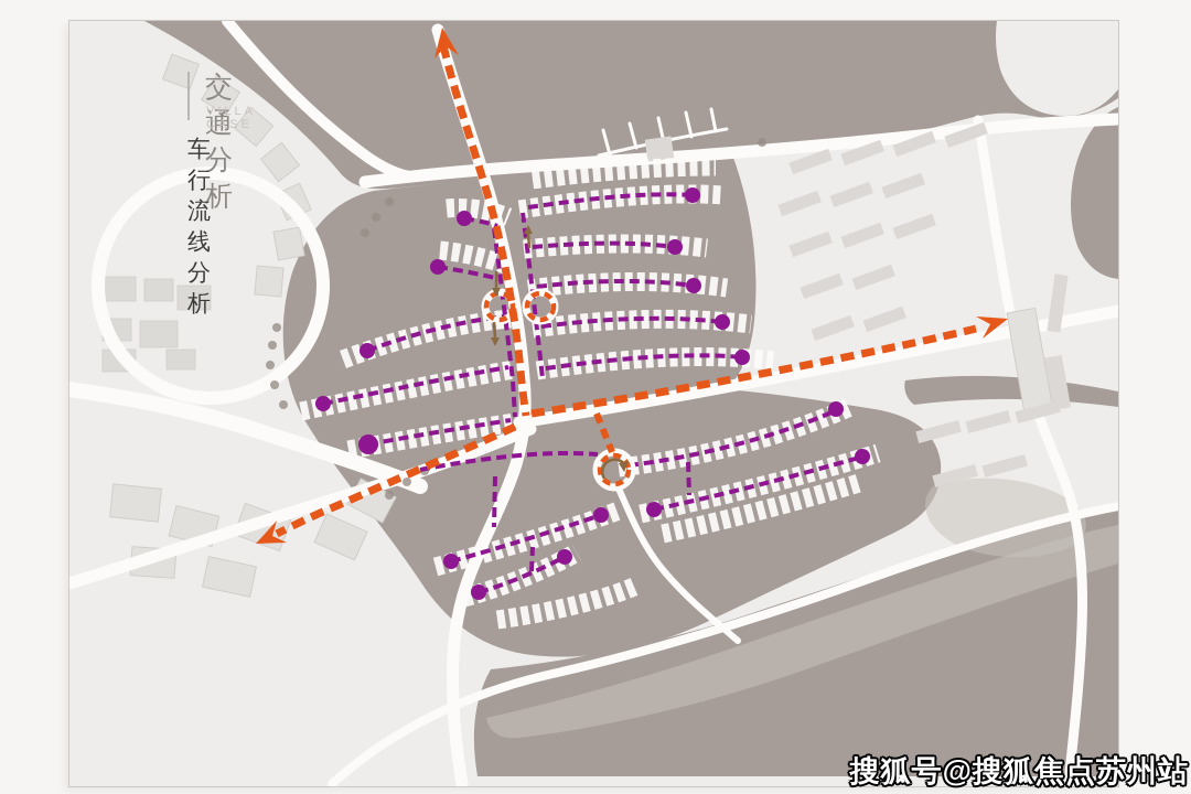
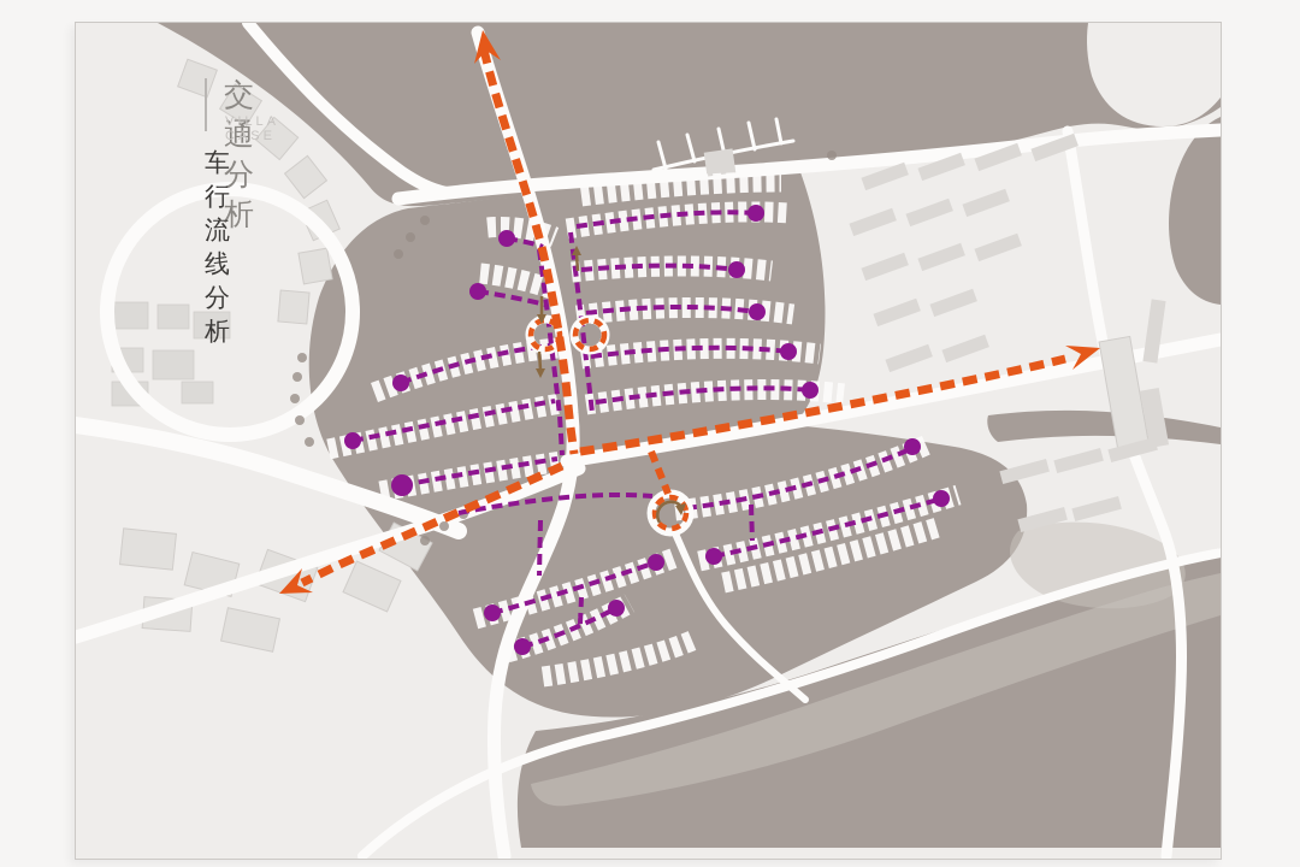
  交通分析
  VILLA CASE
  车行流线分析
- 搜狐号@搜狐焦点苏州站
